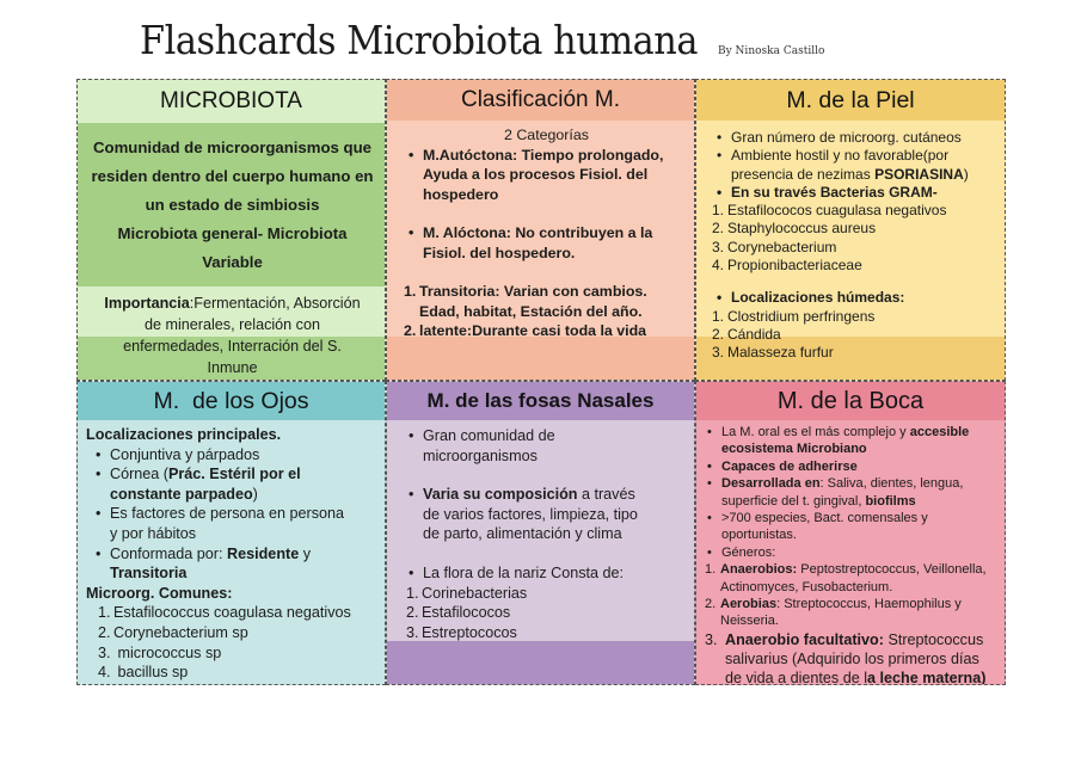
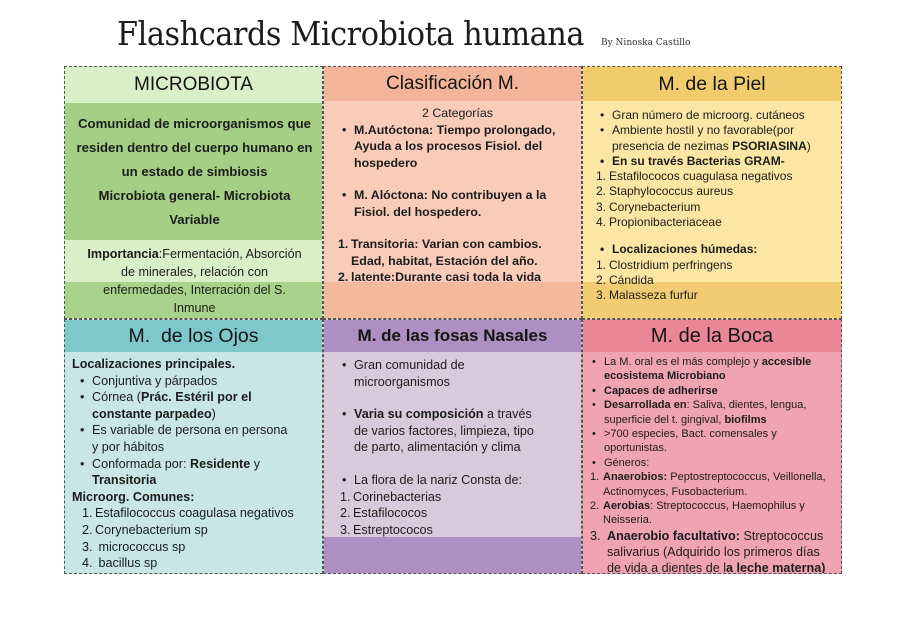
  Flashcards Microbiota humana
  By Ninoska Castillo
  MICROBIOTA
  Comunidad de microorganismos que
  residen dentro del cuerpo humano en
  un estado de simbiosis
  Microbiota general- Microbiota
  Variable
  Importancia:Fermentación, Absorción
  de minerales, relación con
  enfermedades, Interración del S.
  Inmune
  Clasificación M.
  2 Categorías
  M.Autóctona: Tiempo prolongado,
  Ayuda a los procesos Fisiol. del
  hospedero
  M. Alóctona: No contribuyen a la
  Fisiol. del hospedero.
  1.
  Transitoria: Varian con cambios.
  Edad, habitat, Estación del año.
  2.
  latente:Durante casi toda la vida
  M. de la Piel
  Gran número de microorg. cutáneos
  Ambiente hostil y no favorable(por
  presencia de nezimas PSORIASINA)
  En su través Bacterias GRAM-
  1.
  Estafilococos cuagulasa negativos
  2.
  Staphylococcus aureus
  3.
  Corynebacterium
  4.
  Propionibacteriaceae
  Localizaciones húmedas:
  1.
  Clostridium perfringens
  2.
  Cándida
  3.
  Malasseza furfur
  M. de los Ojos
  Localizaciones principales.
  Conjuntiva y párpados
  Córnea (Prác. Estéril por el
  constante parpadeo)
- Es factores de persona en persona
+ Es variable de persona en persona
  y por hábitos
  Conformada por: Residente y
  Transitoria
  Microorg. Comunes:
  1.
  Estafilococcus coagulasa negativos
  2.
  Corynebacterium sp
  3.
  micrococcus sp
  4.
  bacillus sp
  M. de las fosas Nasales
  Gran comunidad de
  microorganismos
  Varia su composición a través
  de varios factores, limpieza, tipo
  de parto, alimentación y clima
  La flora de la nariz Consta de:
  1.
  Corinebacterias
  2.
  Estafilococos
  3.
  Estreptococos
  M. de la Boca
  La M. oral es el más complejo y accesible
  ecosistema Microbiano
  Capaces de adherirse
  Desarrollada en: Saliva, dientes, lengua,
  superficie del t. gingival, biofilms
  >700 especies, Bact. comensales y
  oportunistas.
  Géneros:
  1.
  Anaerobios: Peptostreptococcus, Veillonella,
  Actinomyces, Fusobacterium.
  2.
  Aerobias: Streptococcus, Haemophilus y
  Neisseria.
  3.
  Anaerobio facultativo: Streptococcus
  salivarius (Adquirido los primeros días
  de vida a dientes de la leche materna)
